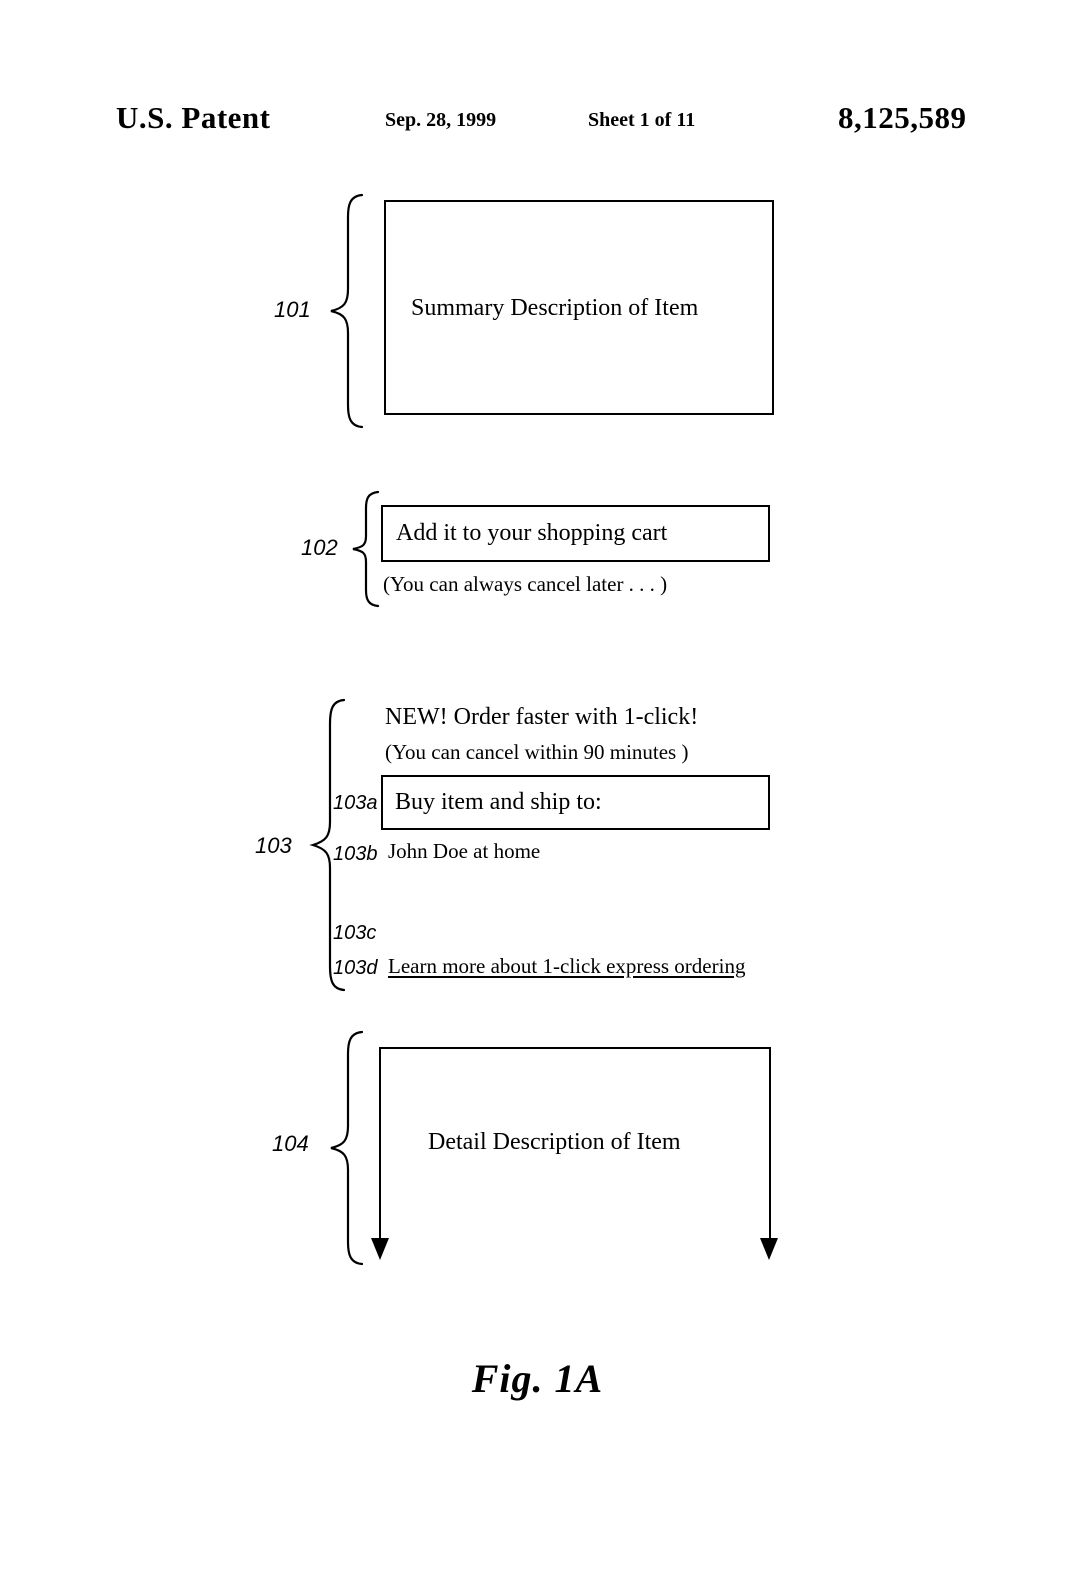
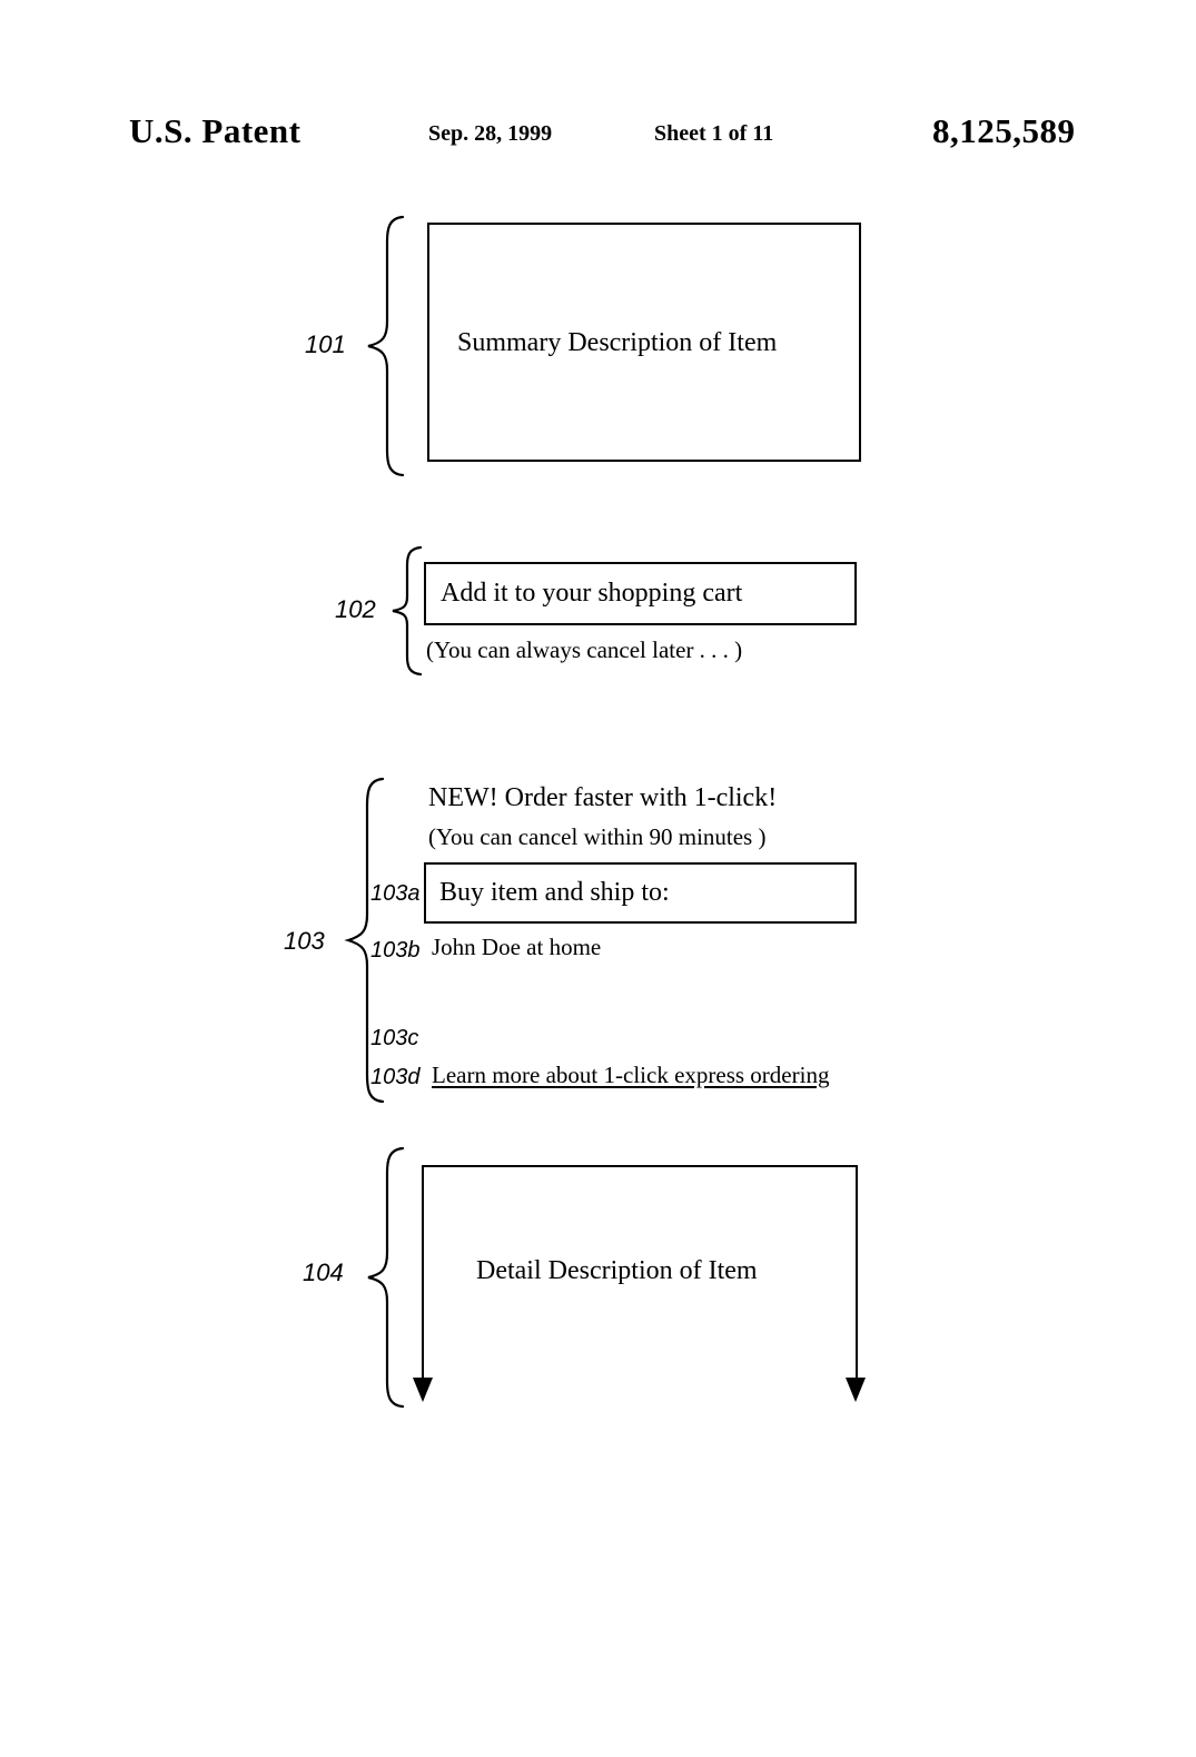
  U.S. Patent
  Sep. 28, 1999
  Sheet 1 of 11
  8,125,589
  101
  Summary Description of Item
  102
  Add it to your shopping cart
  (You can always cancel later . . . )
  103
  NEW! Order faster with 1-click!
  (You can cancel within 90 minutes )
  103a
  Buy item and ship to:
  103b
  John Doe at home
  103c
  103d
  Learn more about 1-click express ordering
  104
  Detail Description of Item
- Fig. 1A
